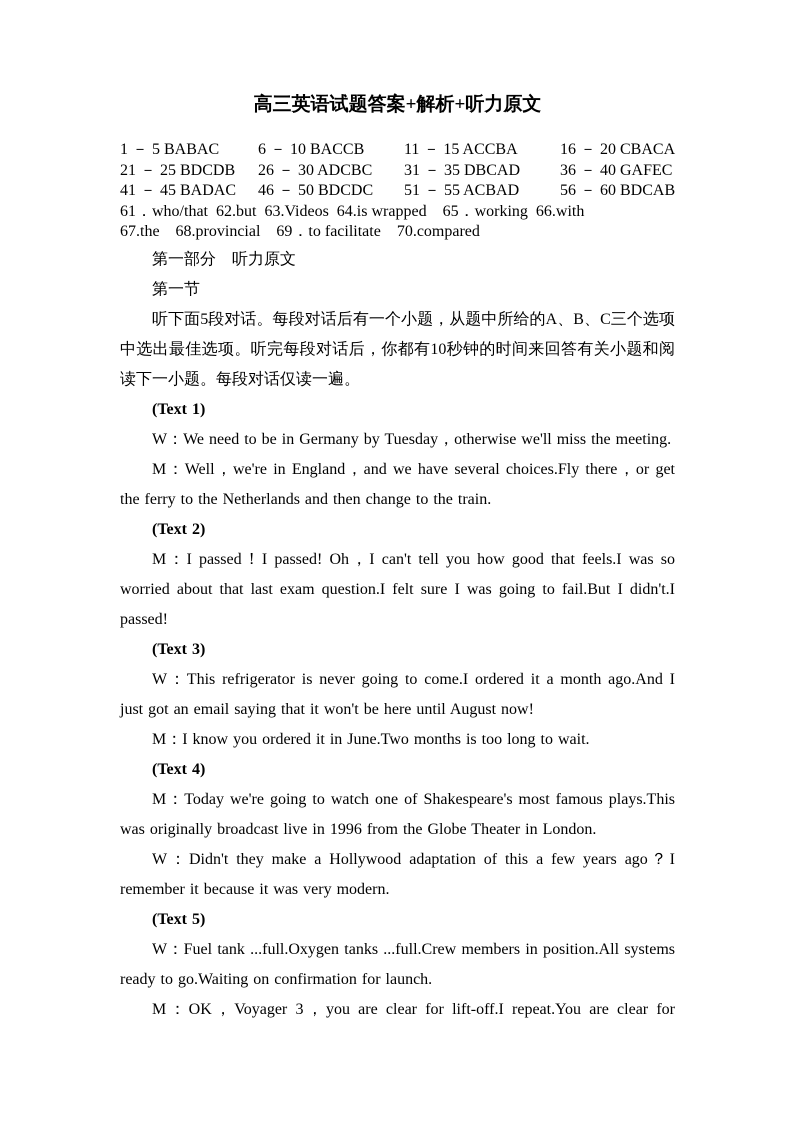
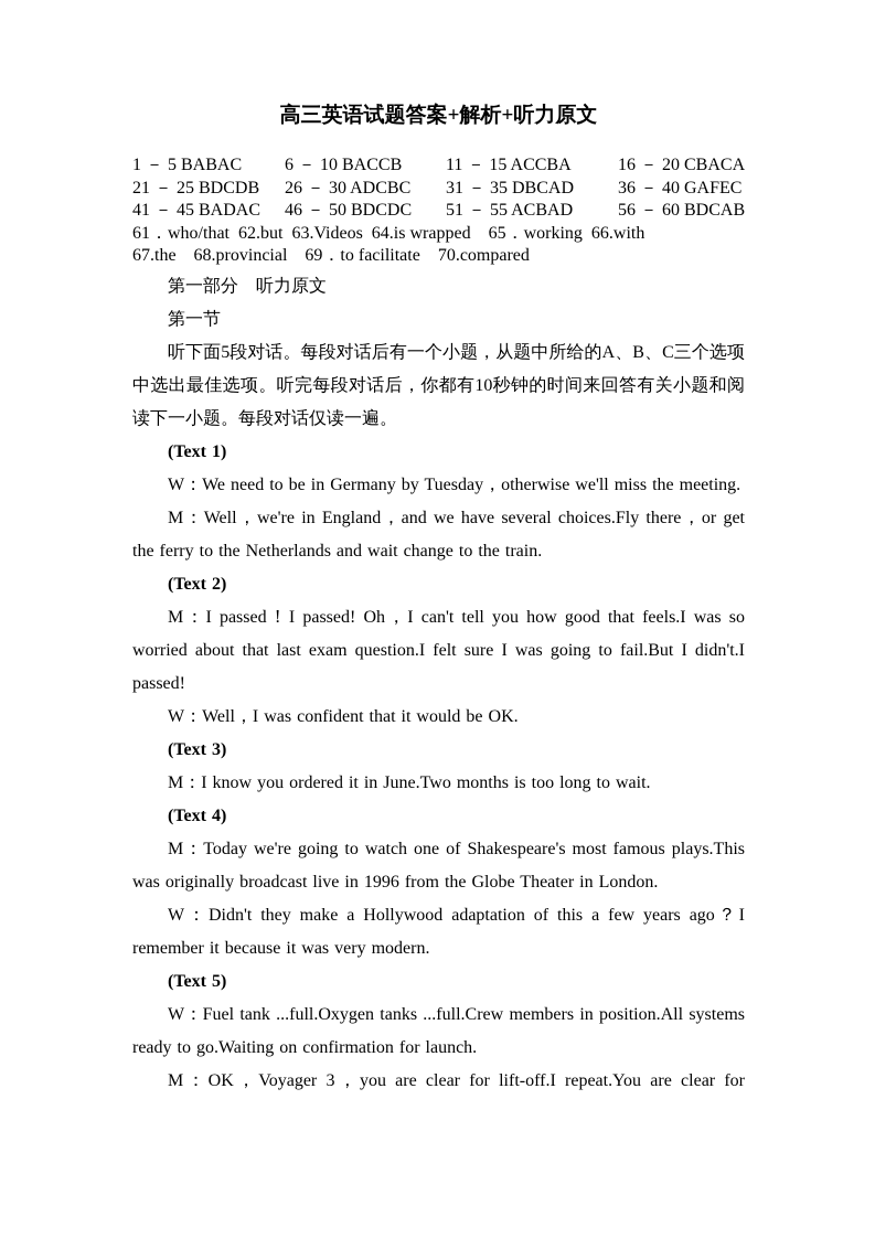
  高三英语试题答案+解析+听力原文
  1 － 5 BABAC
  6 － 10 BACCB
  11 － 15 ACCBA
  16 － 20 CBACA
  21 － 25 BDCDB
  26 － 30 ADCBC
  31 － 35 DBCAD
  36 － 40 GAFEC
  41 － 45 BADAC
  46 － 50 BDCDC
  51 － 55 ACBAD
  56 － 60 BDCAB
  61．who/that 62.but 63.Videos 64.is wrapped 65．working 66.with
  67.the 68.provincial 69．to facilitate 70.compared
  第一部分 听力原文
  第一节
  听下面5段对话。每段对话后有一个小题，从题中所给的A、B、C三个选项中选出最佳选项。听完每段对话后，你都有10秒钟的时间来回答有关小题和阅读下一小题。每段对话仅读一遍。
  (Text 1)
  W：We need to be in Germany by Tuesday，otherwise we'll miss the meeting.
- M：Well，we're in England，and we have several choices.Fly there，or get the ferry to the Netherlands and then change to the train.
+ M：Well，we're in England，and we have several choices.Fly there，or get the ferry to the Netherlands and wait change to the train.
  (Text 2)
  M：I passed！I passed! Oh，I can't tell you how good that feels.I was so worried about that last exam question.I felt sure I was going to fail.But I didn't.I passed!
+ W：Well，I was confident that it would be OK.
  (Text 3)
- W：This refrigerator is never going to come.I ordered it a month ago.And I just got an email saying that it won't be here until August now!
  M：I know you ordered it in June.Two months is too long to wait.
  (Text 4)
  M：Today we're going to watch one of Shakespeare's most famous plays.This was originally broadcast live in 1996 from the Globe Theater in London.
  W：Didn't they make a Hollywood adaptation of this a few years ago？I remember it because it was very modern.
  (Text 5)
  W：Fuel tank ...full.Oxygen tanks ...full.Crew members in position.All systems ready to go.Waiting on confirmation for launch.
  M：OK，Voyager 3，you are clear for lift-off.I repeat.You are clear for
